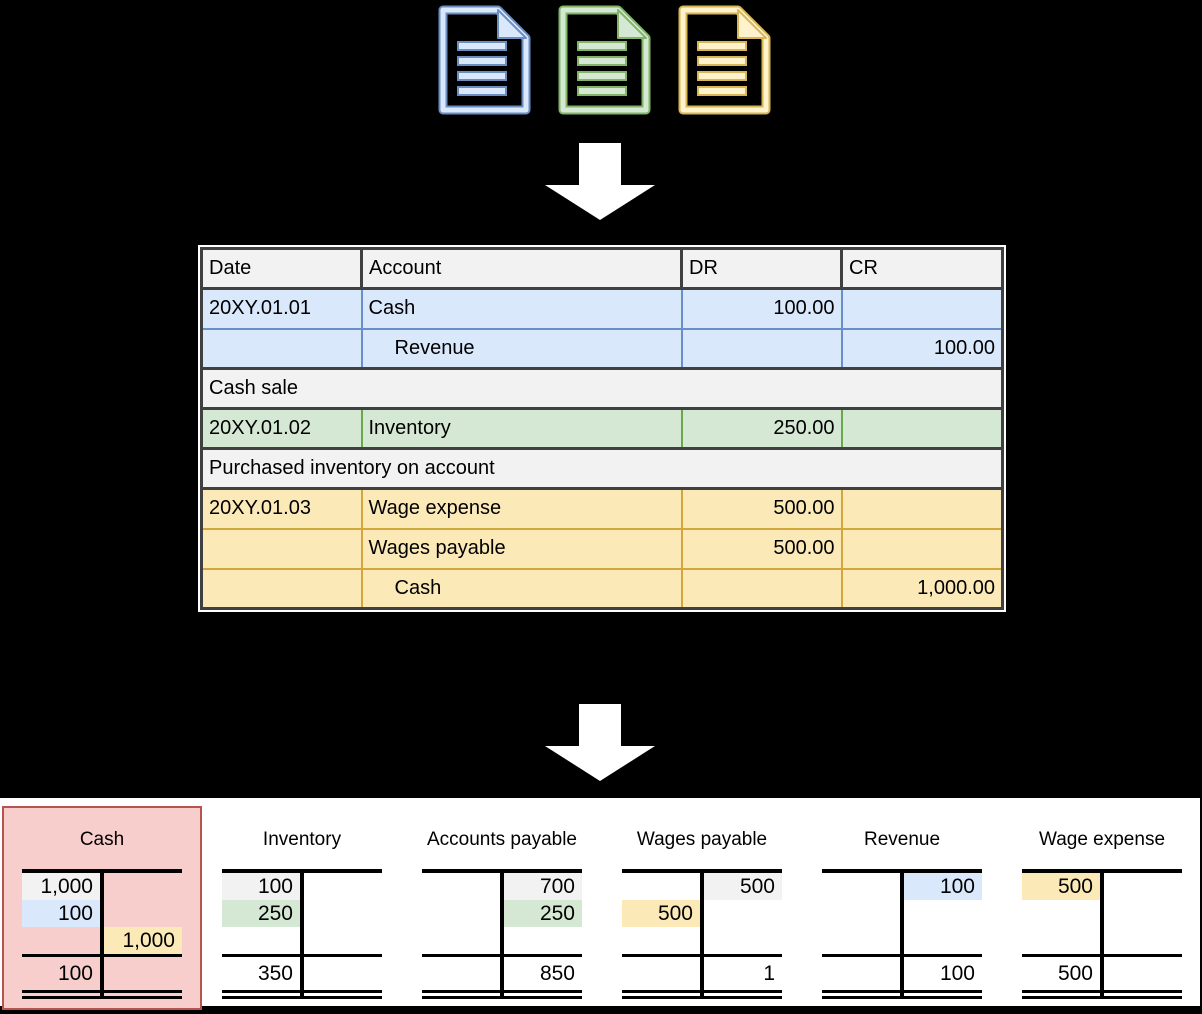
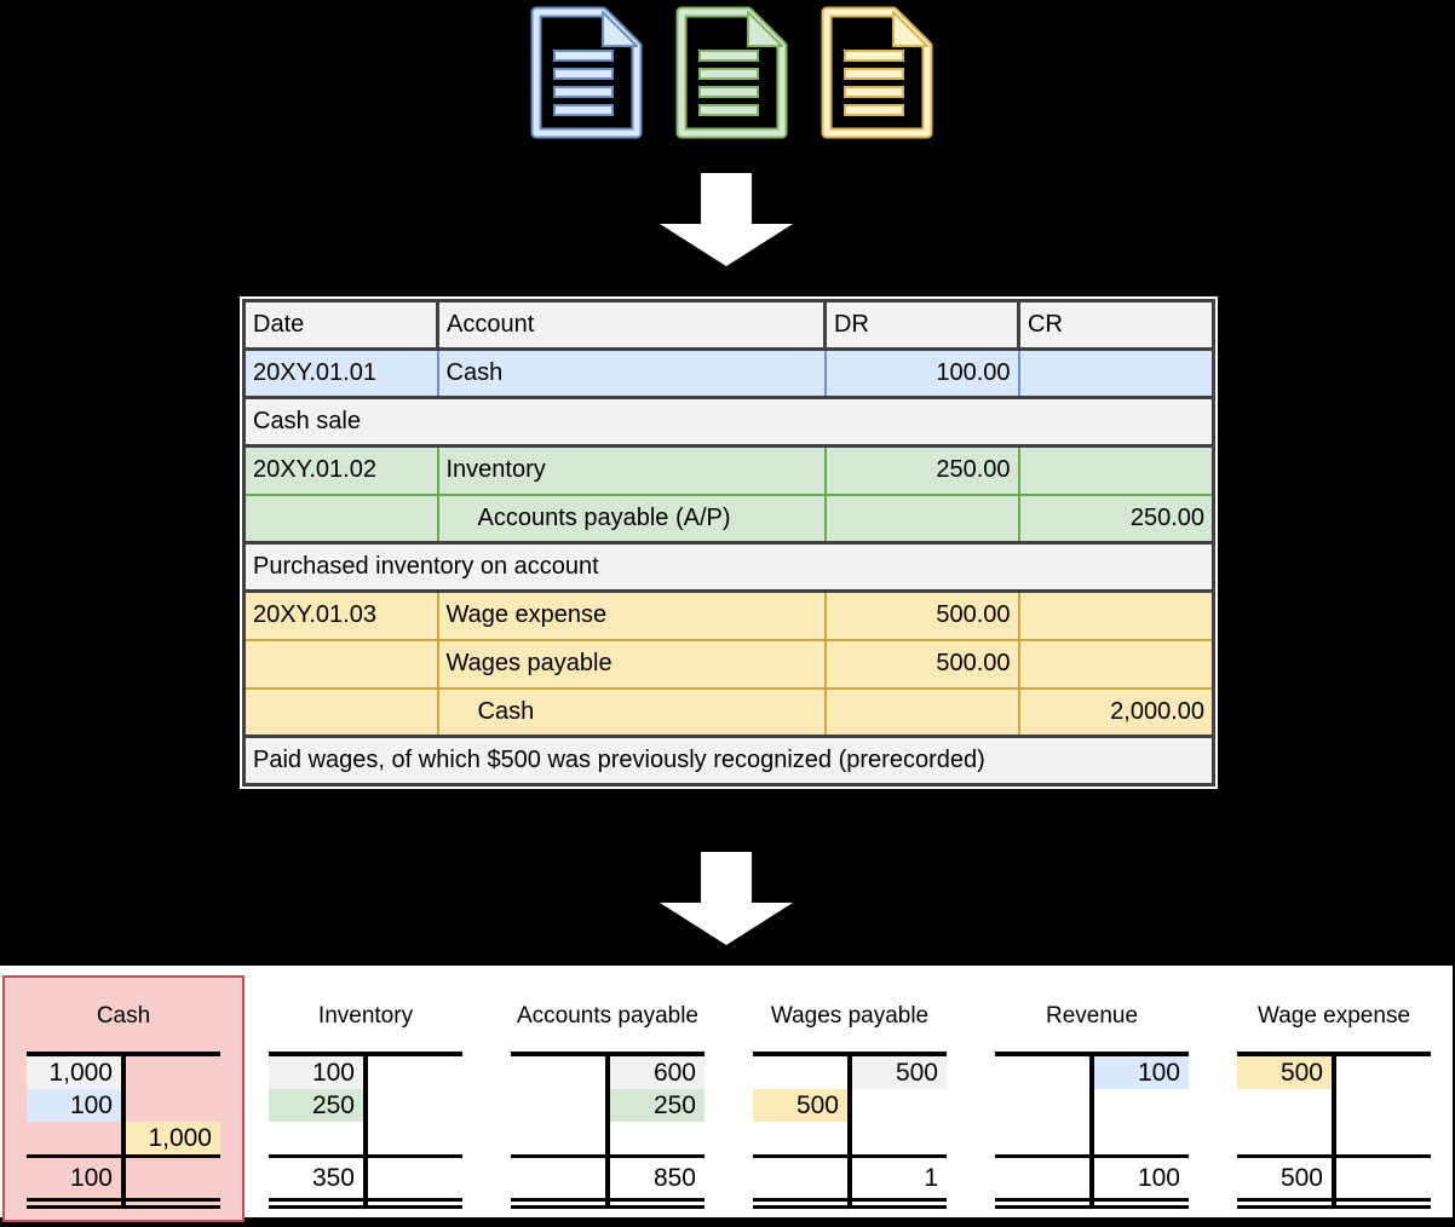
  Date	Account	DR	CR
  20XY.01.01	Cash	100.00
- 	Revenue		100.00
  Cash sale
  20XY.01.02	Inventory	250.00
+ 	Accounts payable (A/P)		250.00
  Purchased inventory on account
  20XY.01.03	Wage expense	500.00
  	Wages payable	500.00
- 	Cash		1,000.00
+ 	Cash		2,000.00
+ Paid wages, of which $500 was previously recognized (prerecorded)
  Cash
  1,000
  100
  1,000
  100
  Inventory
  100
  250
  350
  Accounts payable
- 700
+ 600
  250
  850
  Wages payable
  500
  500
  1
  Revenue
  100
  100
  Wage expense
  500
  500
